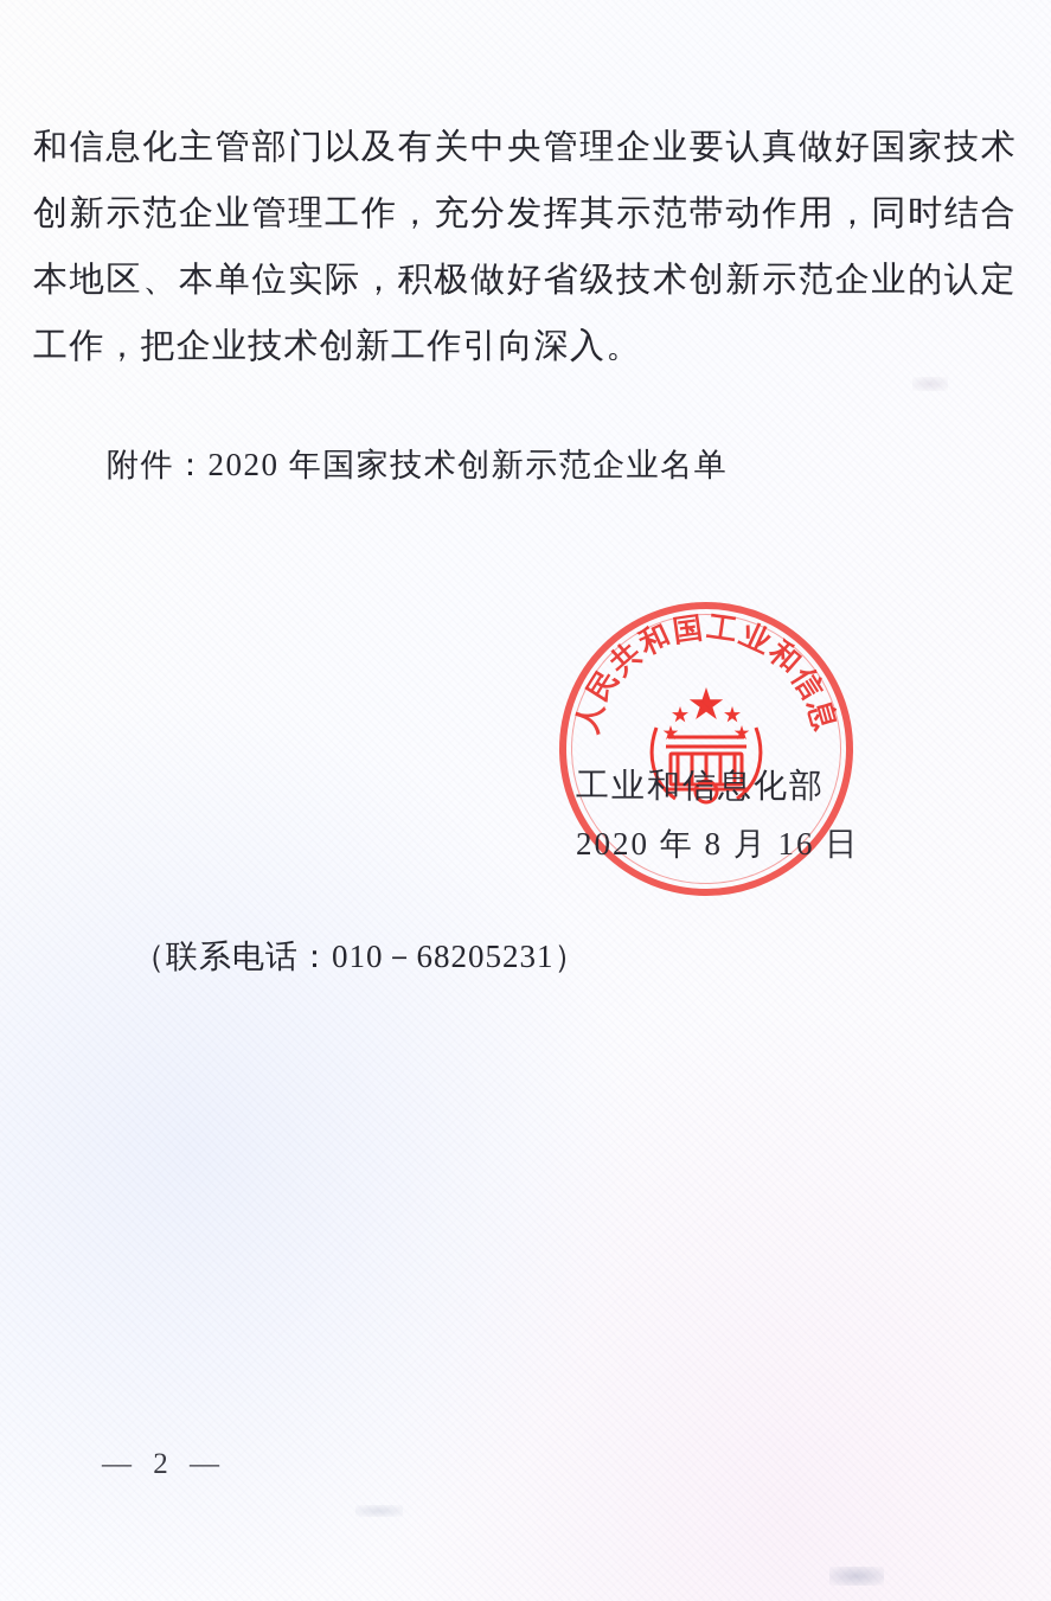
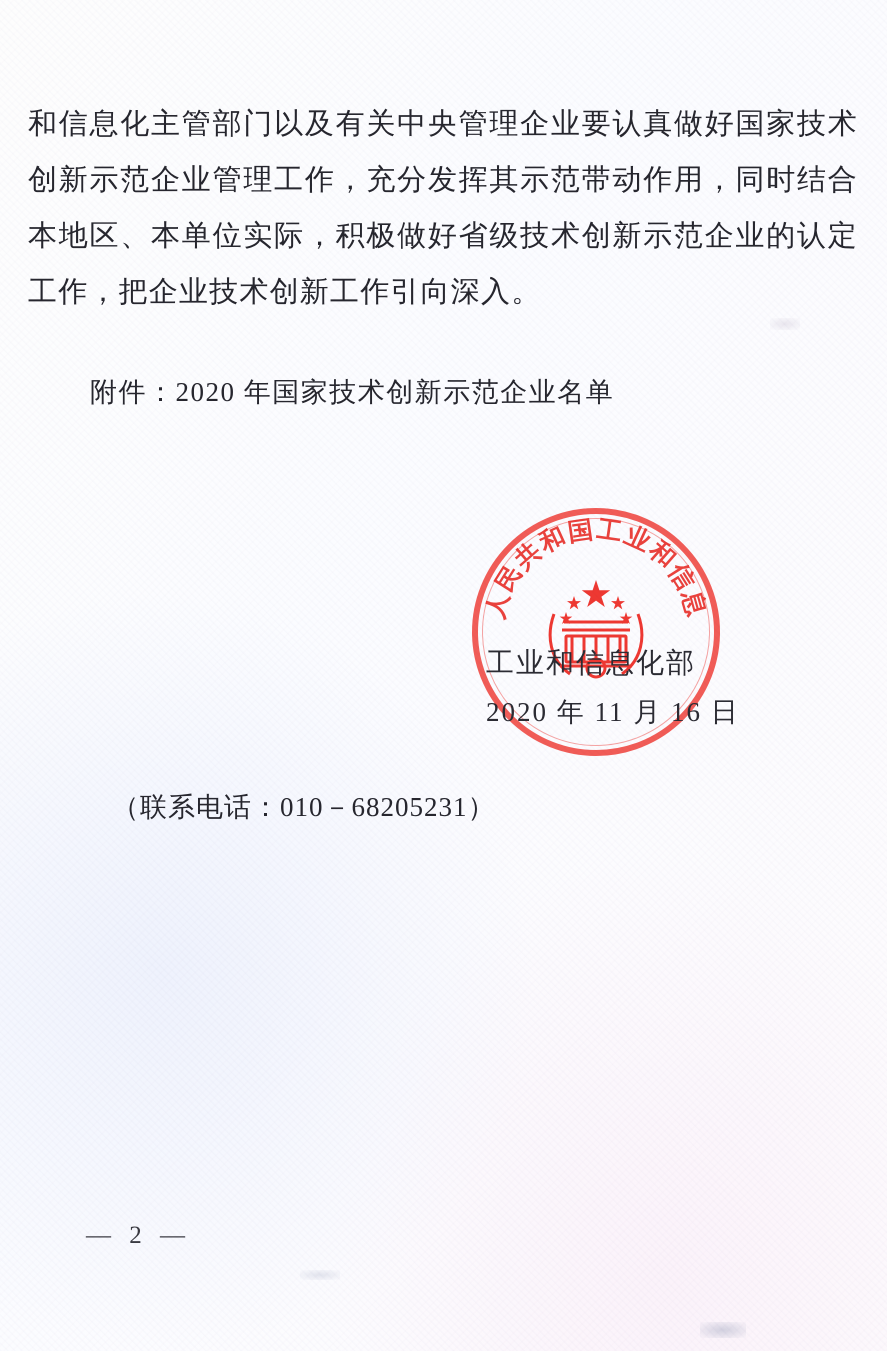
  工业和信息化部
- 2020 年 8 月 16 日
+ 2020 年 11 月 16 日
